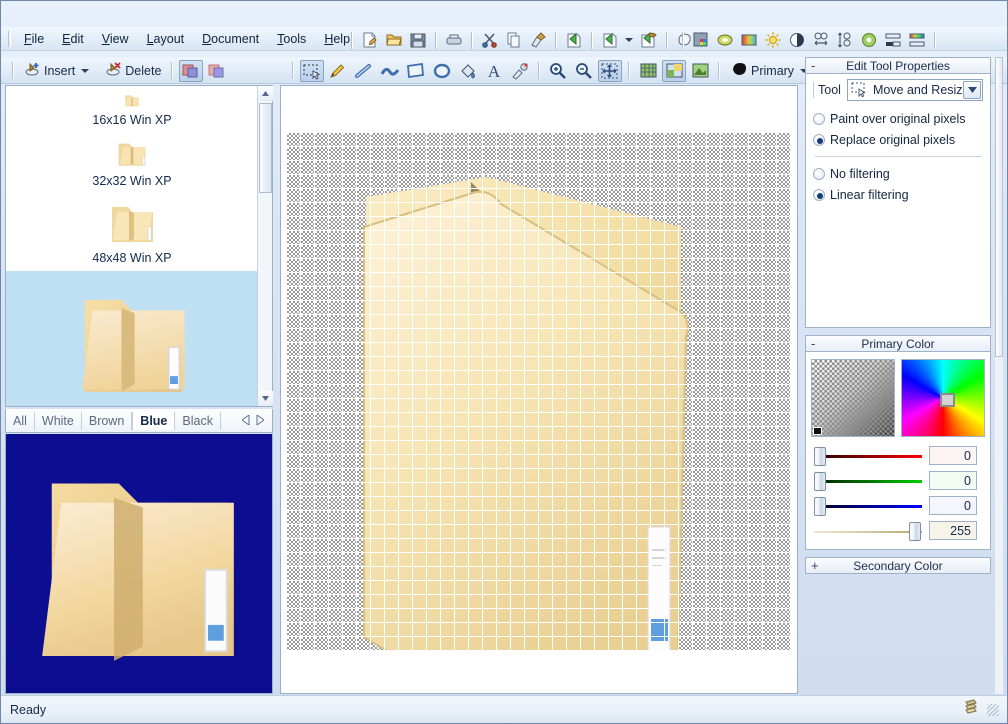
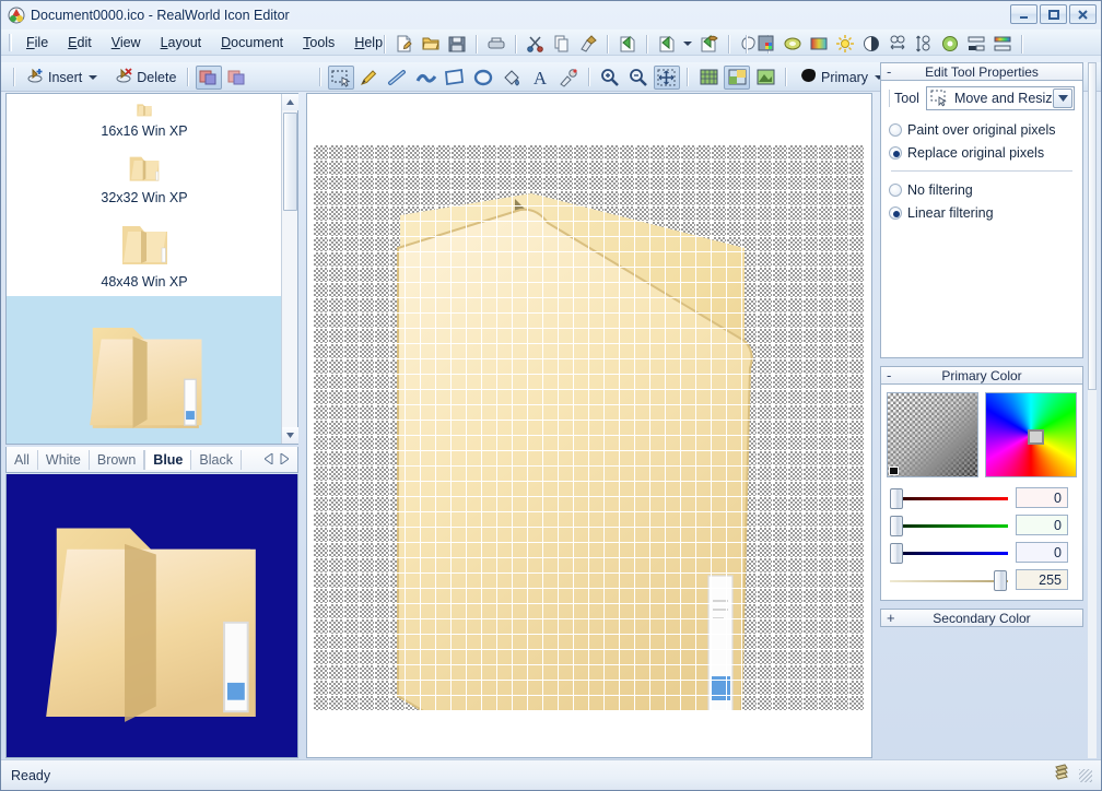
+ Document0000.ico - RealWorld Icon Editor
  File
  Edit
  View
  Layout
  Document
  Tools
  Help
  Insert
  Delete
  A
  Primary
  16x16 Win XP
  32x32 Win XP
  48x48 Win XP
  All
  White
  Brown
  Blue
  Black
  -
  Edit Tool Properties
  Tool
  Move and Resiz
  Paint over original pixels
  Replace original pixels
  No filtering
  Linear filtering
  -
  Primary Color
  0
  0
  0
  255
  +
  Secondary Color
  Ready
